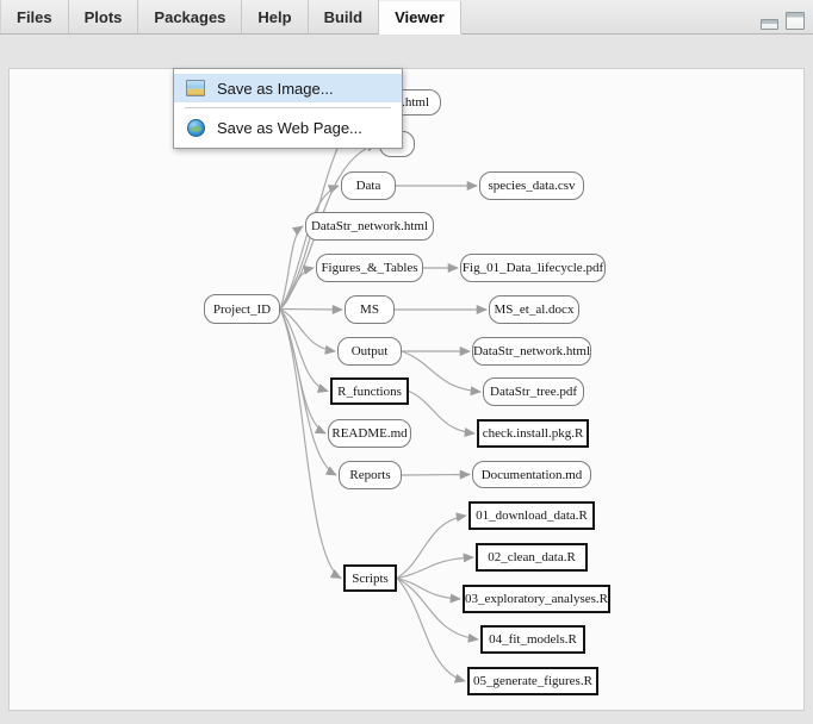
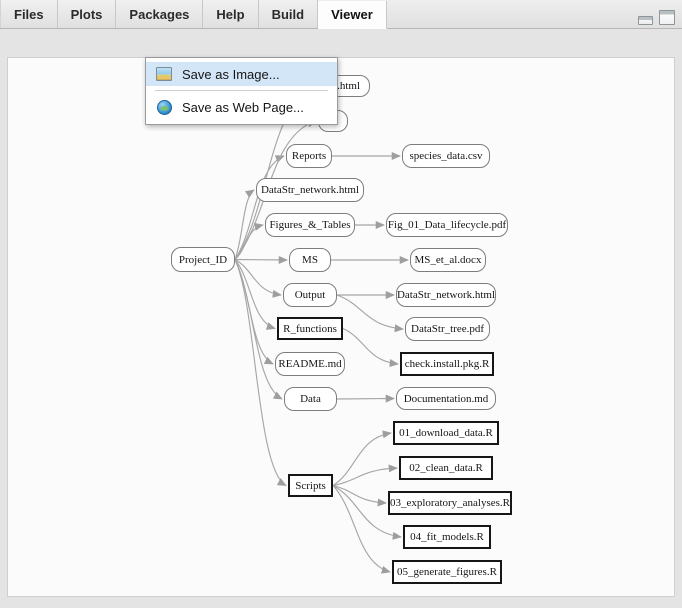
  Files
  Plots
  Packages
  Help
  Build
  Viewer
  .html
  Project_ID
- Data
+ Reports
  DataStr_network.html
  Figures_&_Tables
  MS
  Output
  R_functions
  README.md
- Reports
+ Data
  Scripts
  species_data.csv
  Fig_01_Data_lifecycle.pdf
  MS_et_al.docx
  DataStr_network.html
  DataStr_tree.pdf
  check.install.pkg.R
  Documentation.md
  01_download_data.R
  02_clean_data.R
  03_exploratory_analyses.R
  04_fit_models.R
  05_generate_figures.R
  Save as Image...
  Save as Web Page...
